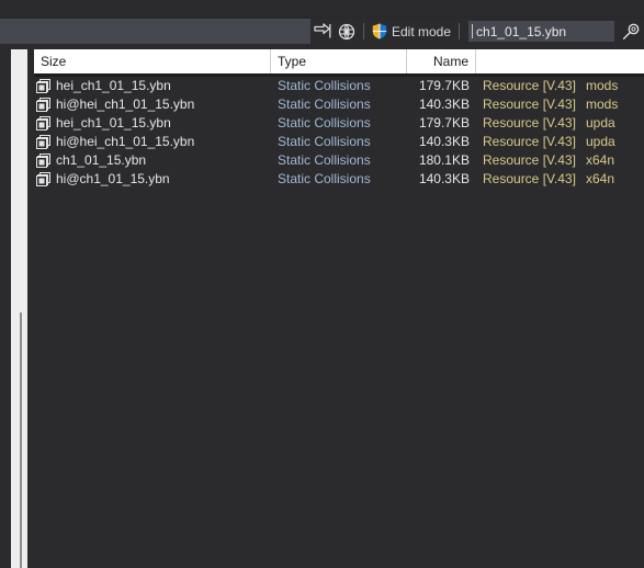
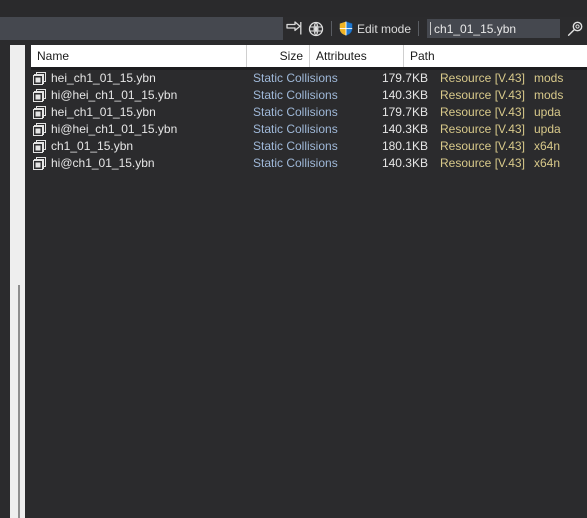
  Edit mode
  ch1_01_15.ybn
- Size
+ Name
- Type
- Name
+ Size
+ Attributes
+ Path
  hei_ch1_01_15.ybn
  Static Collisions
  179.7KB
  Resource [V.43]
  mods
  hi@hei_ch1_01_15.ybn
  Static Collisions
  140.3KB
  Resource [V.43]
  mods
  hei_ch1_01_15.ybn
  Static Collisions
  179.7KB
  Resource [V.43]
  upda
  hi@hei_ch1_01_15.ybn
  Static Collisions
  140.3KB
  Resource [V.43]
  upda
  ch1_01_15.ybn
  Static Collisions
  180.1KB
  Resource [V.43]
  x64n
  hi@ch1_01_15.ybn
  Static Collisions
  140.3KB
  Resource [V.43]
  x64n
